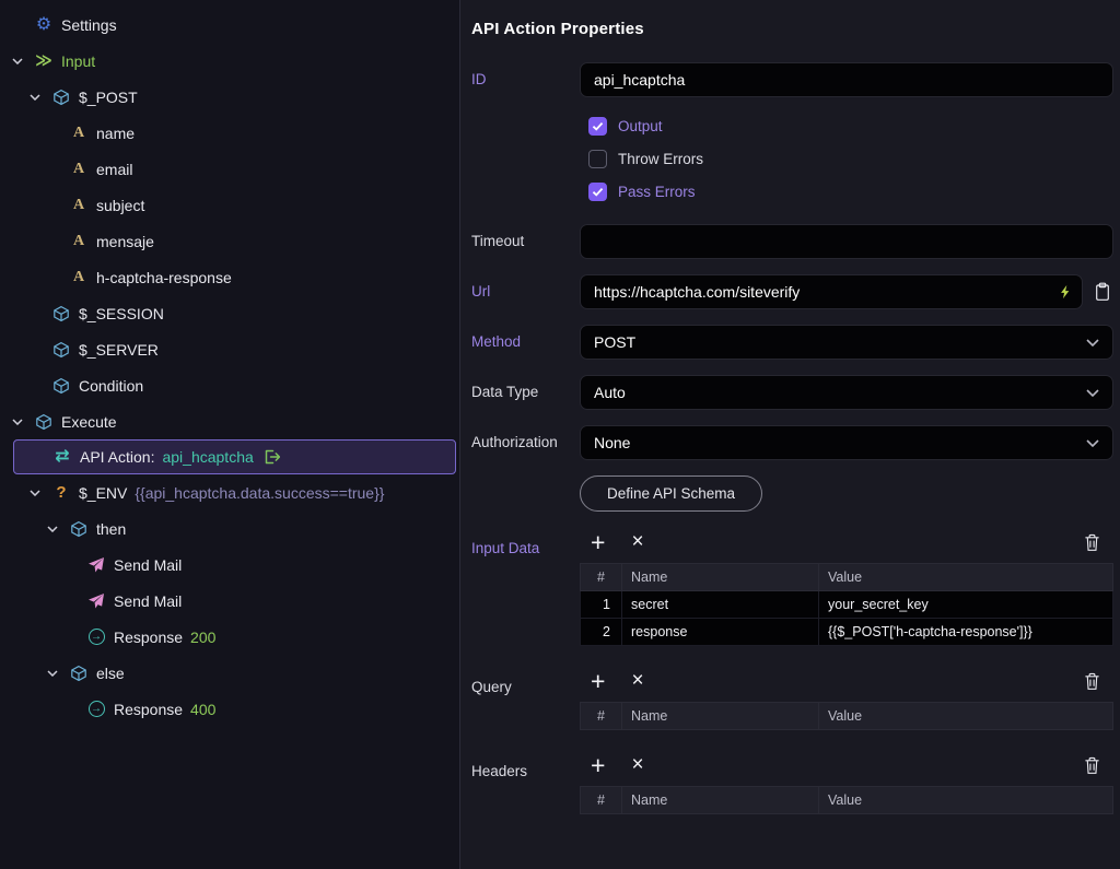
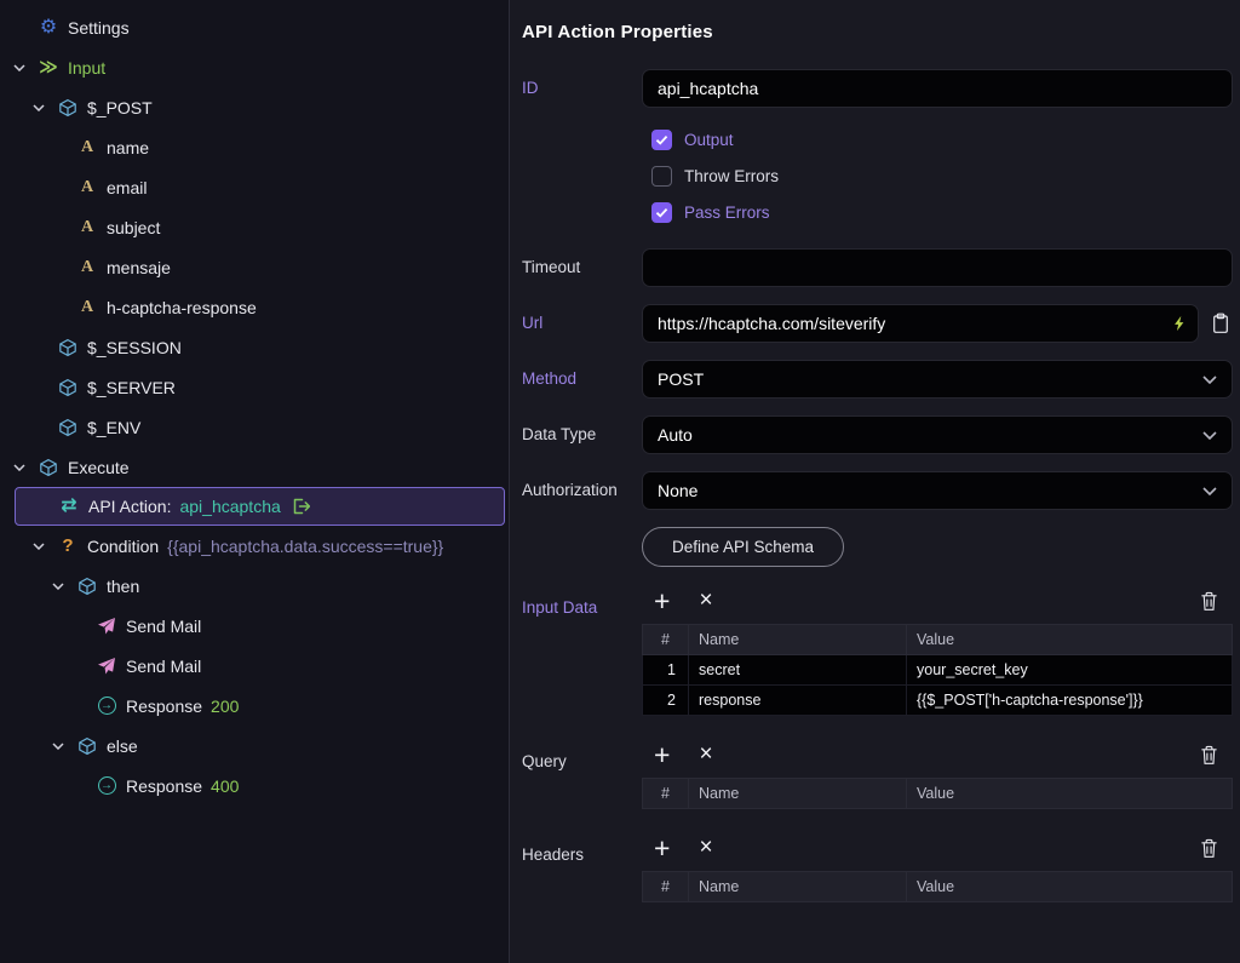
  ⚙
  Settings
  ≫
  Input
  $_POST
  A
  name
  A
  email
  A
  subject
  A
  mensaje
  A
  h-captcha-response
  $_SESSION
  $_SERVER
- Condition
+ $_ENV
  Execute
  ⇄
  API Action:
  api_hcaptcha
  ?
- $_ENV
+ Condition
  {{api_hcaptcha.data.success==true}}
  then
  Send Mail
  Send Mail
  →
  Response
  200
  else
  →
  Response
  400
  API Action Properties
  ID
  api_hcaptcha
  Output
  Throw Errors
  Pass Errors
  Timeout
  Url
  https://hcaptcha.com/siteverify
  Method
  POST
  Data Type
  Auto
  Authorization
  None
  Define API Schema
  Input Data
  +
  ×
  #	Name	Value
  1	secret	your_secret_key
  2	response	{{$_POST['h-captcha-response']}}
  Query
  +
  ×
  #	Name	Value
  Headers
  +
  ×
  #	Name	Value
